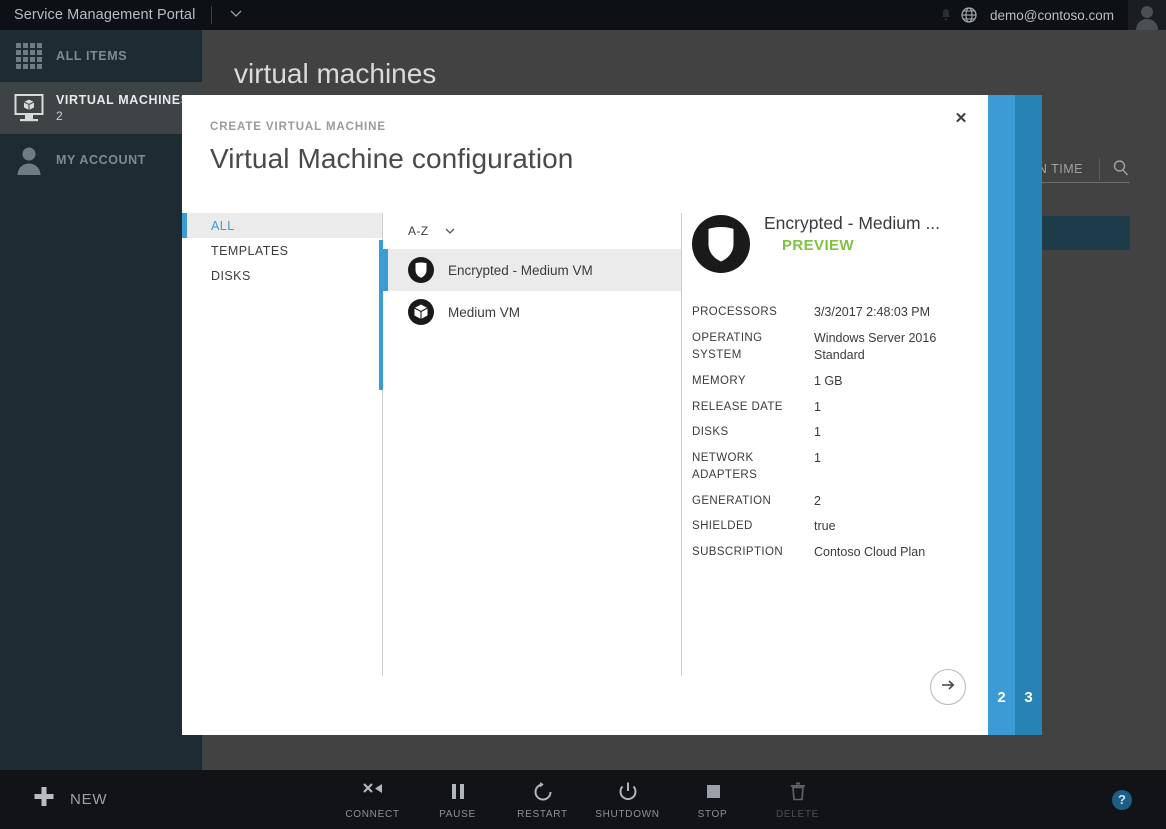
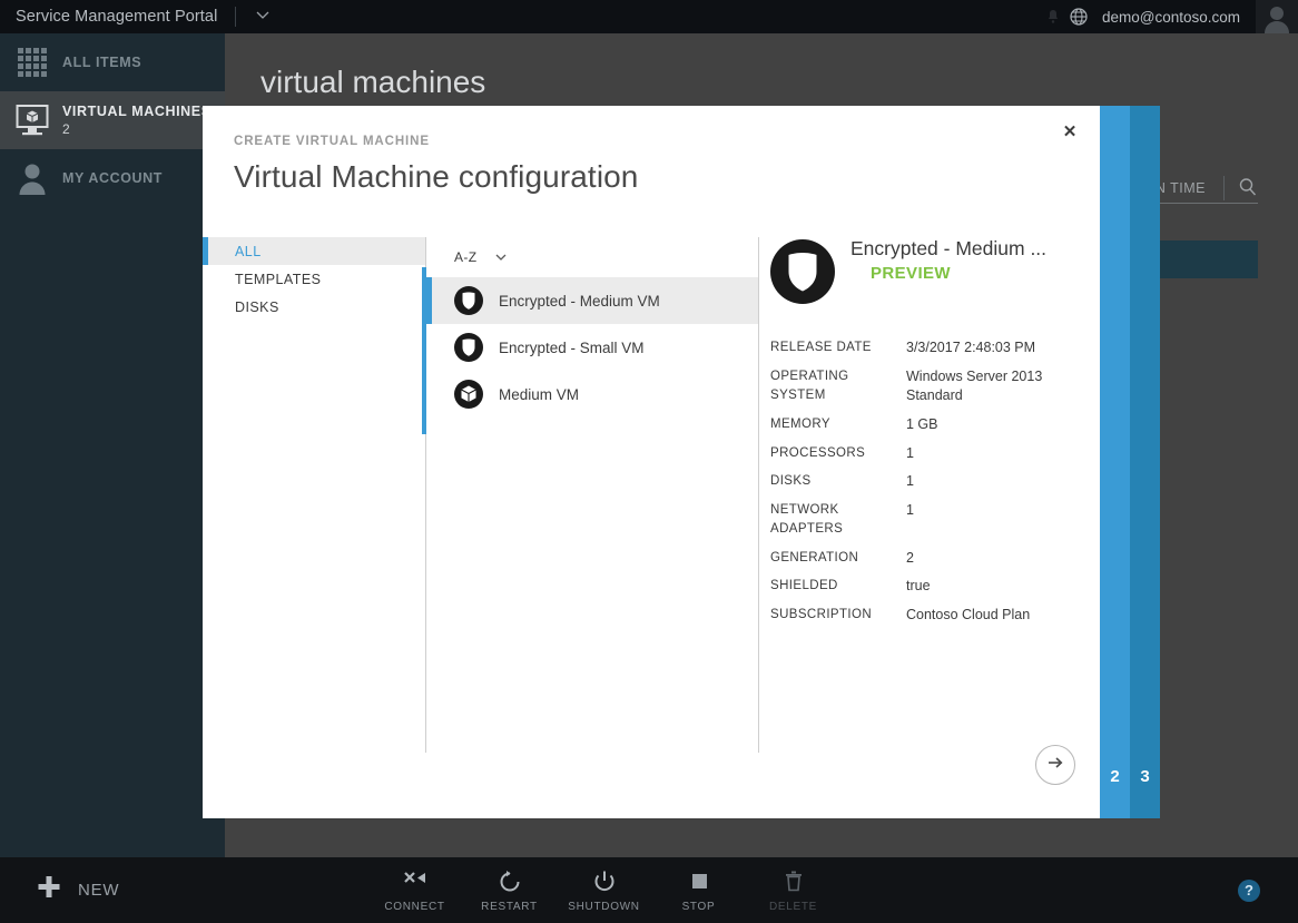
  Service Management Portal
  demo@contoso.com
  ALL ITEMS
  VIRTUAL MACHINE
  2
  MY ACCOUNT
  virtual machines
  2
  3
  ✕
  CREATE VIRTUAL MACHINE
  Virtual Machine configuration
  ALL
  TEMPLATES
  DISKS
  A-Z
  Encrypted - Medium VM
+ Encrypted - Small VM
  Medium VM
  Encrypted - Medium ...
  PREVIEW
- PROCESSORS
+ RELEASE DATE
  3/3/2017 2:48:03 PM
  OPERATING SYSTEM
- Windows Server 2016 Standard
+ Windows Server 2013 Standard
  MEMORY
  1 GB
- RELEASE DATE
+ PROCESSORS
  1
  DISKS
  1
  NETWORK ADAPTERS
  1
  GENERATION
  2
  SHIELDED
  true
  SUBSCRIPTION
  Contoso Cloud Plan
  NEW
  CONNECT
- PAUSE
  RESTART
  SHUTDOWN
  STOP
  DELETE
  ?
